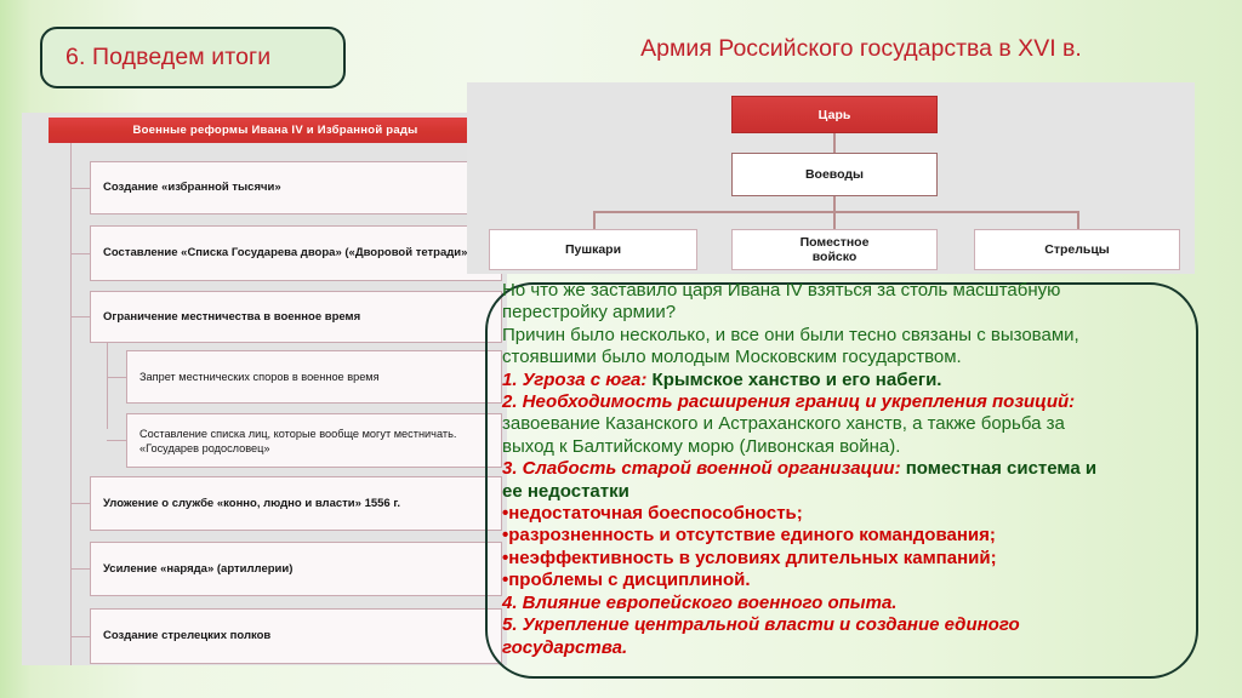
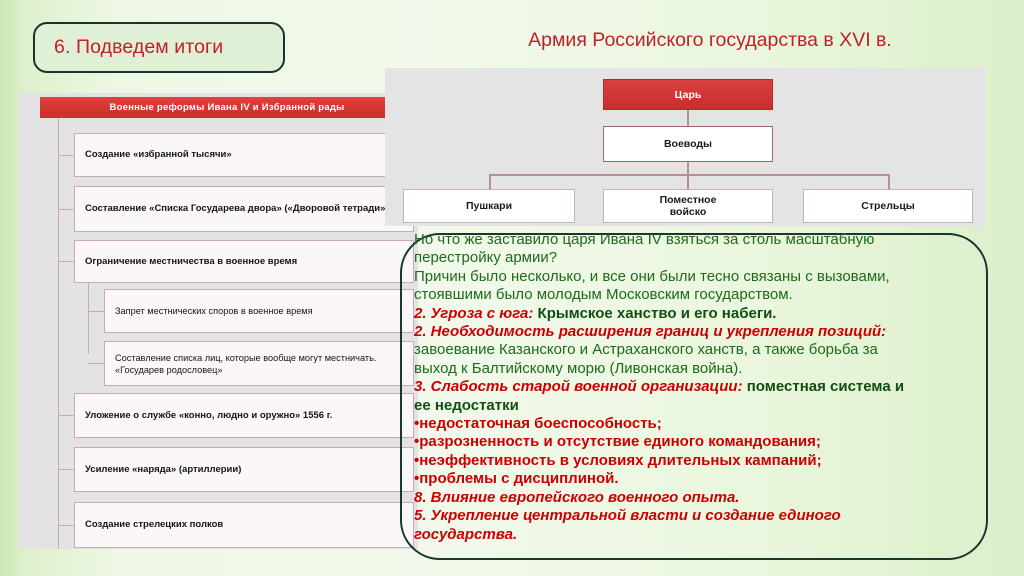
  6. Подведем итоги
  Армия Российского государства в XVI в.
  Военные реформы Ивана IV и Избранной рады
  Создание «избранной тысячи»
  Составление «Списка Государева двора» («Дворовой тетради»
  Ограничение местничества в военное время
  Запрет местнических споров в военное время
  Составление списка лиц, которые вообще могут местничать. «Государев родословец»
- Уложение о службе «конно, людно и власти» 1556 г.
+ Уложение о службе «конно, людно и оружно» 1556 г.
  Усиление «наряда» (артиллерии)
  Создание стрелецких полков
  Царь
  Воеводы
  Пушкари
  Поместное
  войско
  Стрельцы
  Но что же заставило царя Ивана IV взяться за столь масштабную
  перестройку армии?
  Причин было несколько, и все они были тесно связаны с вызовами,
  стоявшими было молодым Московским государством.
- 1. Угроза с юга: Крымское ханство и его набеги.
+ 2. Угроза с юга: Крымское ханство и его набеги.
  2. Необходимость расширения границ и укрепления позиций:
  завоевание Казанского и Астраханского ханств, а также борьба за
  выход к Балтийскому морю (Ливонская война).
  3. Слабость старой военной организации: поместная система и
  ее недостатки
  •недостаточная боеспособность;
  •разрозненность и отсутствие единого командования;
  •неэффективность в условиях длительных кампаний;
  •проблемы с дисциплиной.
- 4. Влияние европейского военного опыта.
+ 8. Влияние европейского военного опыта.
  5. Укрепление центральной власти и создание единого
  государства.
